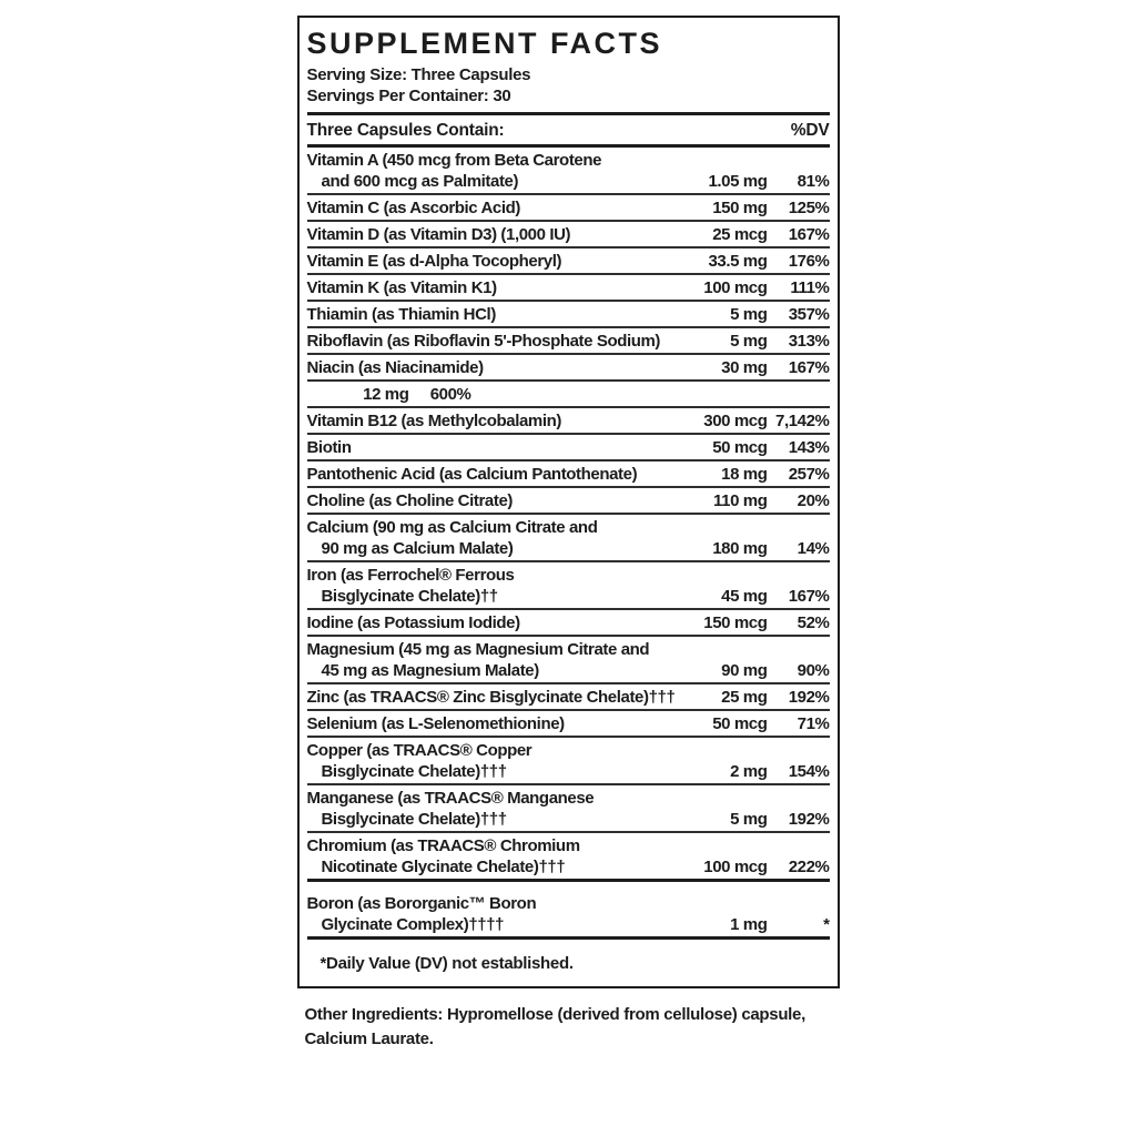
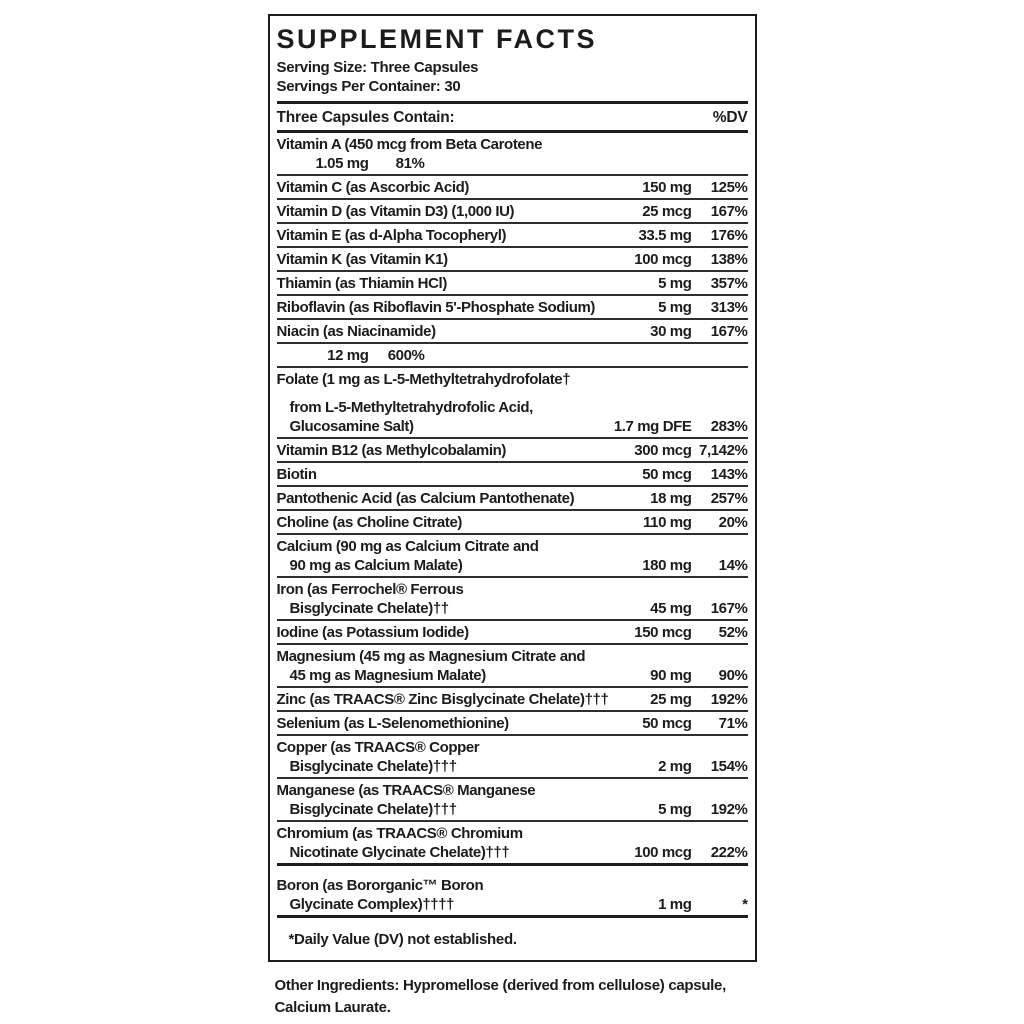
  SUPPLEMENT FACTS
  Serving Size: Three Capsules
  Servings Per Container: 30
  Three Capsules Contain:
  %DV
  Vitamin A (450 mcg from Beta Carotene
- and 600 mcg as Palmitate)
  1.05 mg
  81%
  Vitamin C (as Ascorbic Acid)
  150 mg
  125%
  Vitamin D (as Vitamin D3) (1,000 IU)
  25 mcg
  167%
  Vitamin E (as d-Alpha Tocopheryl)
  33.5 mg
  176%
  Vitamin K (as Vitamin K1)
  100 mcg
- 111%
+ 138%
  Thiamin (as Thiamin HCl)
  5 mg
  357%
  Riboflavin (as Riboflavin 5'-Phosphate Sodium)
  5 mg
  313%
  Niacin (as Niacinamide)
  30 mg
  167%
  12 mg
  600%
+ Folate (1 mg as L-5-Methyltetrahydrofolate†
+ from L-5-Methyltetrahydrofolic Acid,
+ Glucosamine Salt)
+ 1.7 mg DFE
+ 283%
  Vitamin B12 (as Methylcobalamin)
  300 mcg
  7,142%
  Biotin
  50 mcg
  143%
  Pantothenic Acid (as Calcium Pantothenate)
  18 mg
  257%
  Choline (as Choline Citrate)
  110 mg
  20%
  Calcium (90 mg as Calcium Citrate and
  90 mg as Calcium Malate)
  180 mg
  14%
  Iron (as Ferrochel® Ferrous
  Bisglycinate Chelate)††
  45 mg
  167%
  Iodine (as Potassium Iodide)
  150 mcg
  52%
  Magnesium (45 mg as Magnesium Citrate and
  45 mg as Magnesium Malate)
  90 mg
  90%
  Zinc (as TRAACS® Zinc Bisglycinate Chelate)††
  25 mg
  192%
  Selenium (as L-Selenomethionine)
  50 mcg
  71%
  Copper (as TRAACS® Copper
  Bisglycinate Chelate)†††
  2 mg
  154%
  Manganese (as TRAACS® Manganese
  Bisglycinate Chelate)†††
  5 mg
  192%
  Chromium (as TRAACS® Chromium
  Nicotinate Glycinate Chelate)†††
  100 mcg
  222%
  Boron (as Bororganic™ Boron
  Glycinate Complex)††††
  1 mg
  *
  *Daily Value (DV) not established.
  Other Ingredients: Hypromellose (derived from cellulose) capsule,
  Calcium Laurate.
